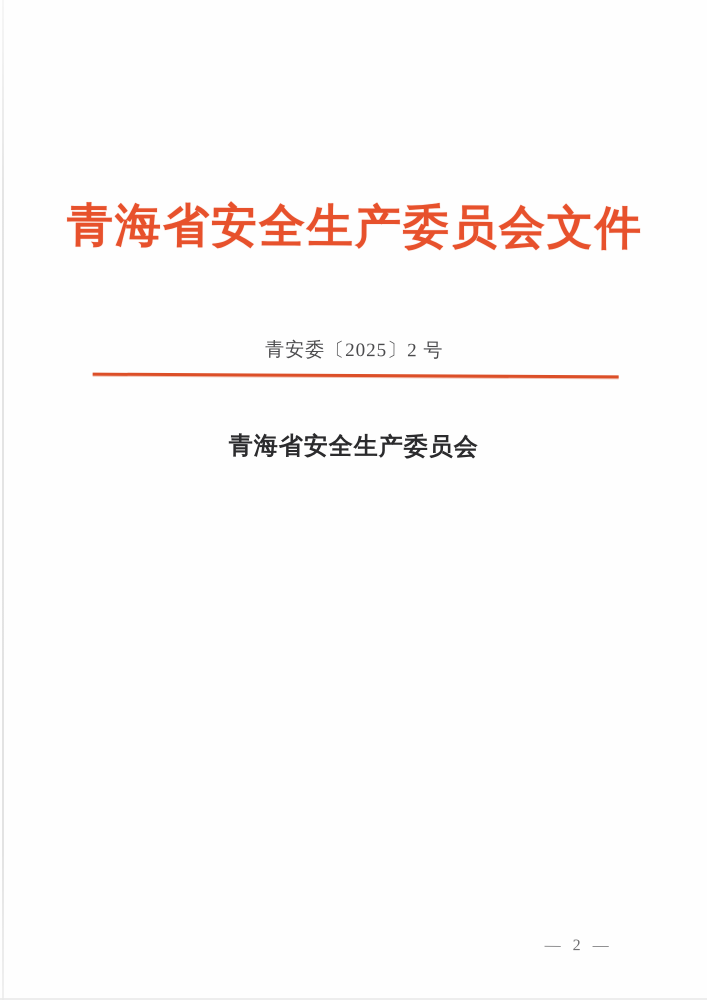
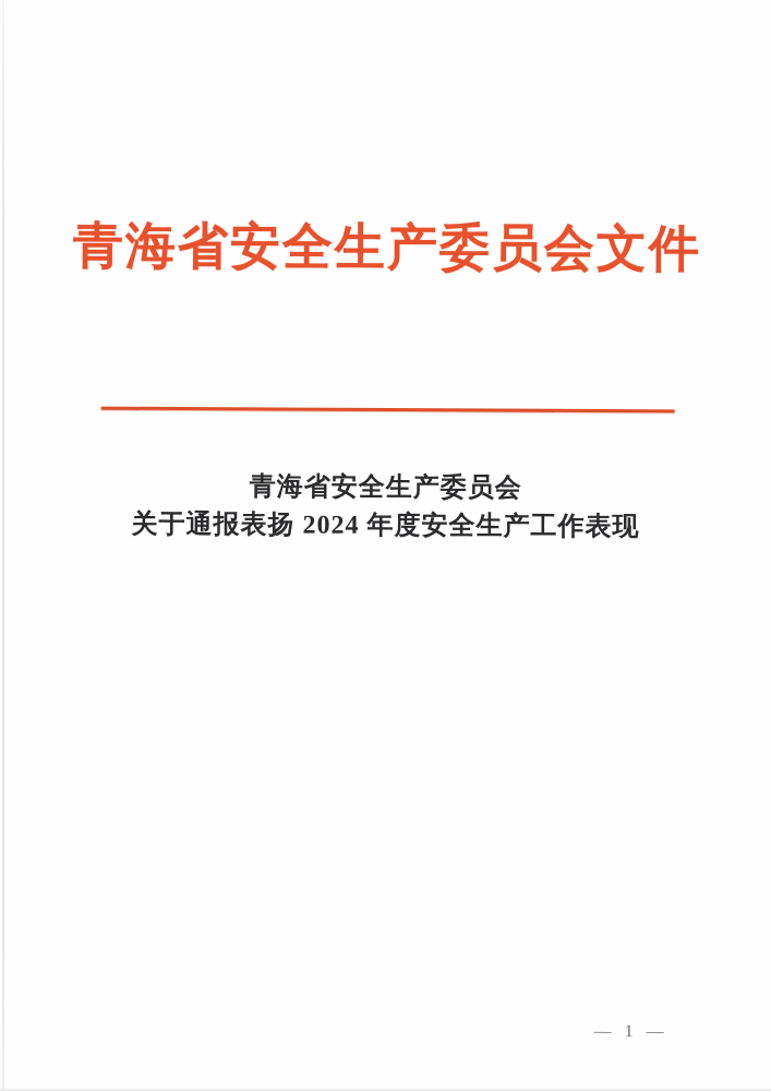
  青海省安全生产委员会文件
- 青安委〔2025〕2 号
  青海省安全生产委员会
+ 关于通报表扬 2024 年度安全生产工作表现
- — 2 —
+ — 1 —
